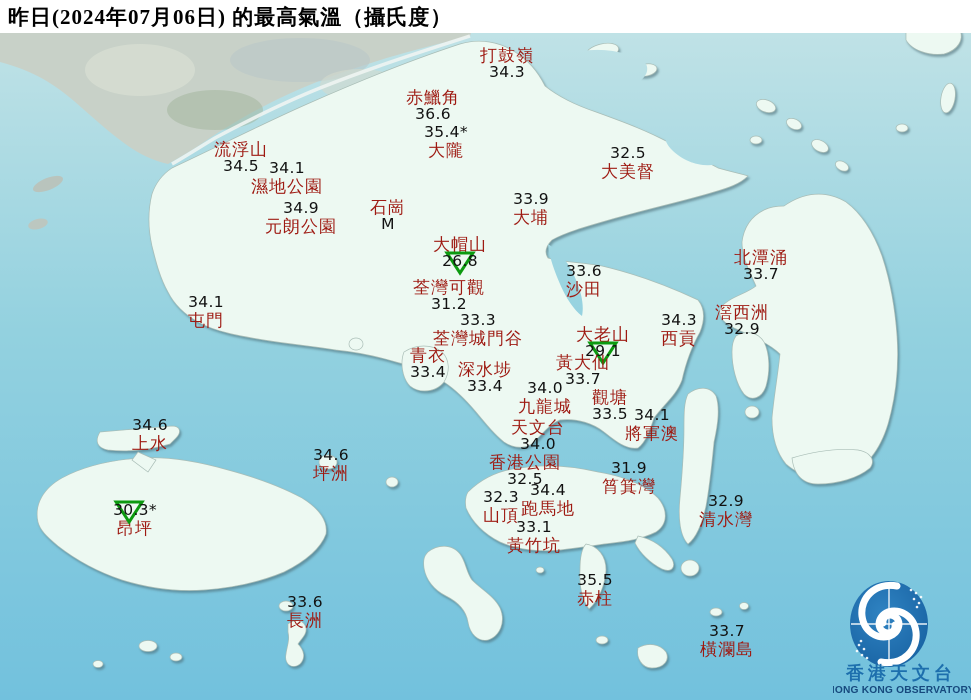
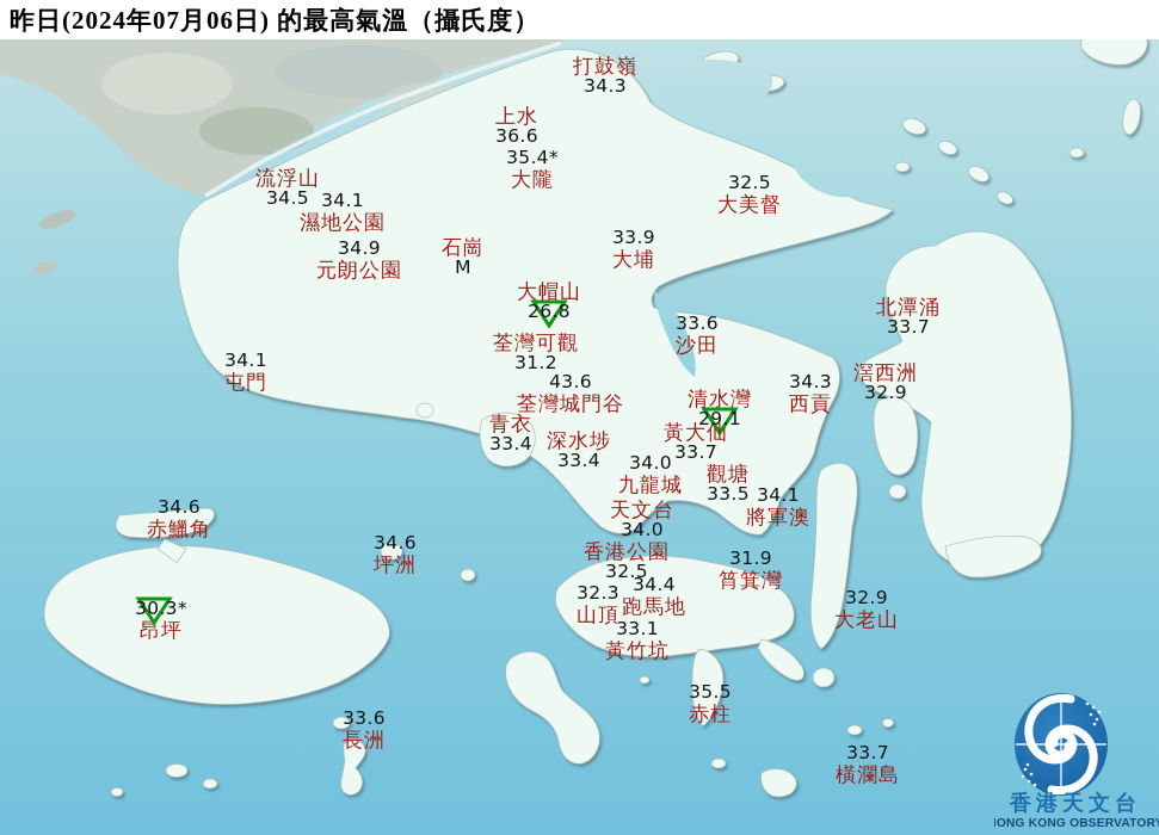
  昨日(2024年07月06日) 的最高氣溫（攝氏度）
  打鼓嶺
  34.3
- 赤鱲角
+ 上水
  36.6
  35.4*
  大隴
  流浮山
  34.5
  34.1
  濕地公園
  34.9
  元朗公園
  石崗
  M
  32.5
  大美督
  33.9
  大埔
  北潭涌
  33.7
  大帽山
  26.8
  33.6
  沙田
  荃灣可觀
  31.2
- 33.3
+ 43.6
  荃灣城門谷
  34.1
  屯門
  34.3
  西貢
  滘西洲
  32.9
- 大老山
+ 清水灣
  29.1
  青衣
  33.4
  深水埗
  33.4
  黃大仙
  33.7
  34.0
  九龍城
  觀塘
  33.5
  天文台
  34.0
  34.1
  將軍澳
  31.9
  筲箕灣
  34.6
- 上水
+ 赤鱲角
  34.6
  坪洲
  香港公園
  32.5
  34.4
  跑馬地
  32.3
  山頂
  33.1
  黃竹坑
  30.3*
  昂坪
  32.9
- 清水灣
+ 大老山
  35.5
  赤柱
  33.6
  長洲
  33.7
  橫瀾島
  香港天文台
  ONG KONG OBSERVATOR
